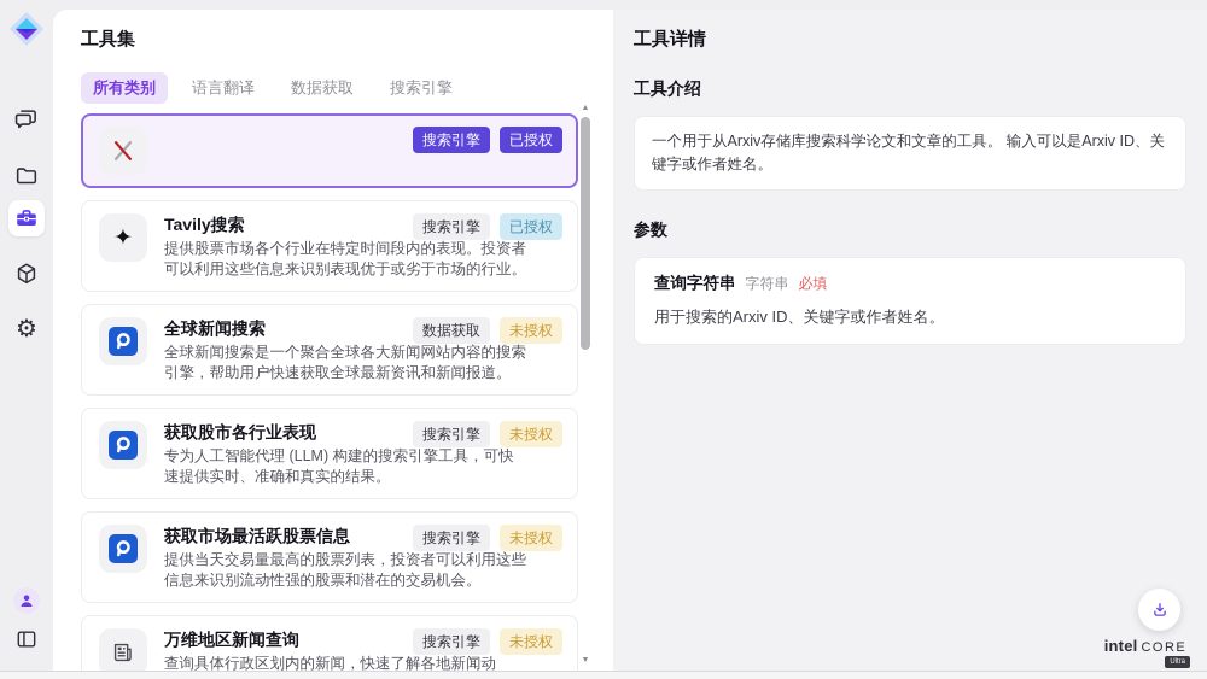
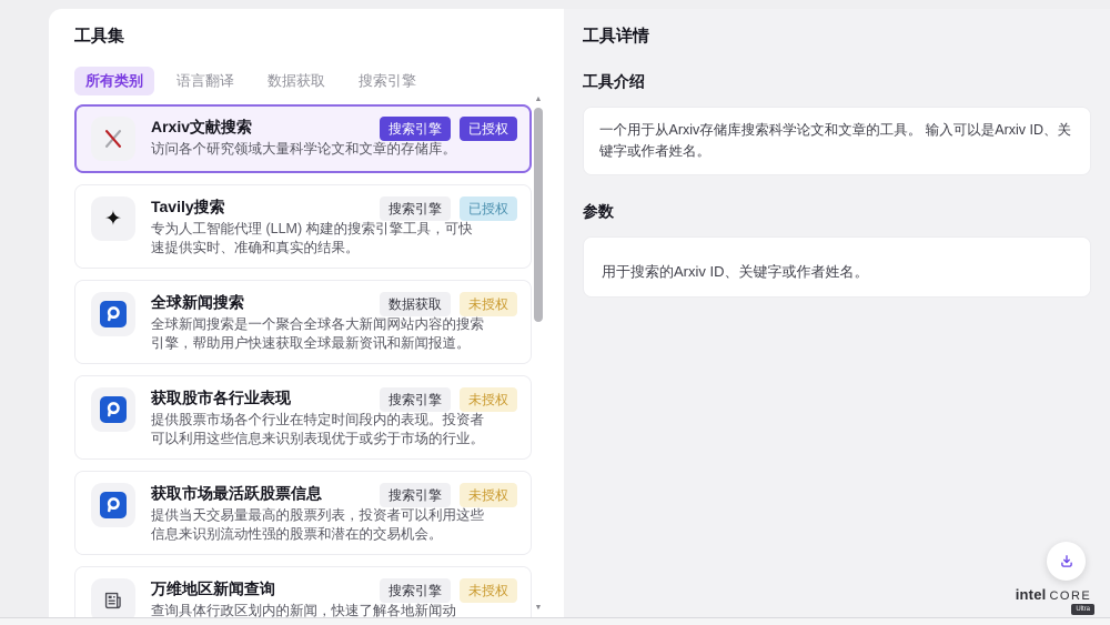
- ⚙
  工具集
  所有类别
  语言翻译
  数据获取
  搜索引擎
+ Arxiv文献搜索
+ 访问各个研究领域大量科学论文和文章的存储库。
  搜索引擎
  已授权
  ✦
  Tavily搜索
- 提供股票市场各个行业在特定时间段内的表现。投资者可以利用这些信息来识别表现优于或劣于市场的行业。
+ 专为人工智能代理 (LLM) 构建的搜索引擎工具，可快速提供实时、准确和真实的结果。
  搜索引擎
  已授权
  全球新闻搜索
  全球新闻搜索是一个聚合全球各大新闻网站内容的搜索引擎，帮助用户快速获取全球最新资讯和新闻报道。
  数据获取
  未授权
  获取股市各行业表现
- 专为人工智能代理 (LLM) 构建的搜索引擎工具，可快速提供实时、准确和真实的结果。
+ 提供股票市场各个行业在特定时间段内的表现。投资者可以利用这些信息来识别表现优于或劣于市场的行业。
  搜索引擎
  未授权
  获取市场最活跃股票信息
  提供当天交易量最高的股票列表，投资者可以利用这些信息来识别流动性强的股票和潜在的交易机会。
  搜索引擎
  未授权
  万维地区新闻查询
  查询具体行政区划内的新闻，快速了解各地新闻动
  搜索引擎
  未授权
  工具详情
  工具介绍
  一个用于从Arxiv存储库搜索科学论文和文章的工具。 输入可以是Arxiv ID、关键字或作者姓名。
  参数
- 查询字符串
- 字符串
- 必填
  用于搜索的Arxiv ID、关键字或作者姓名。
  intel
  CORE
